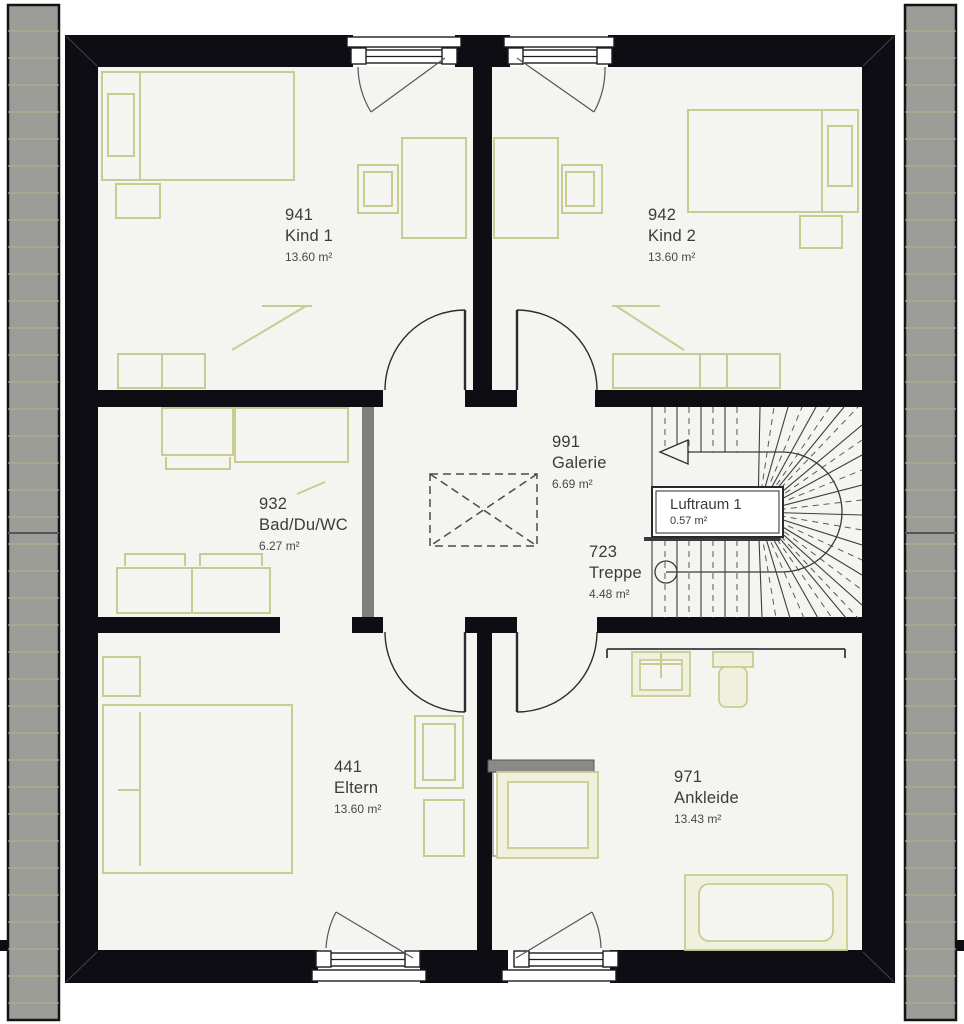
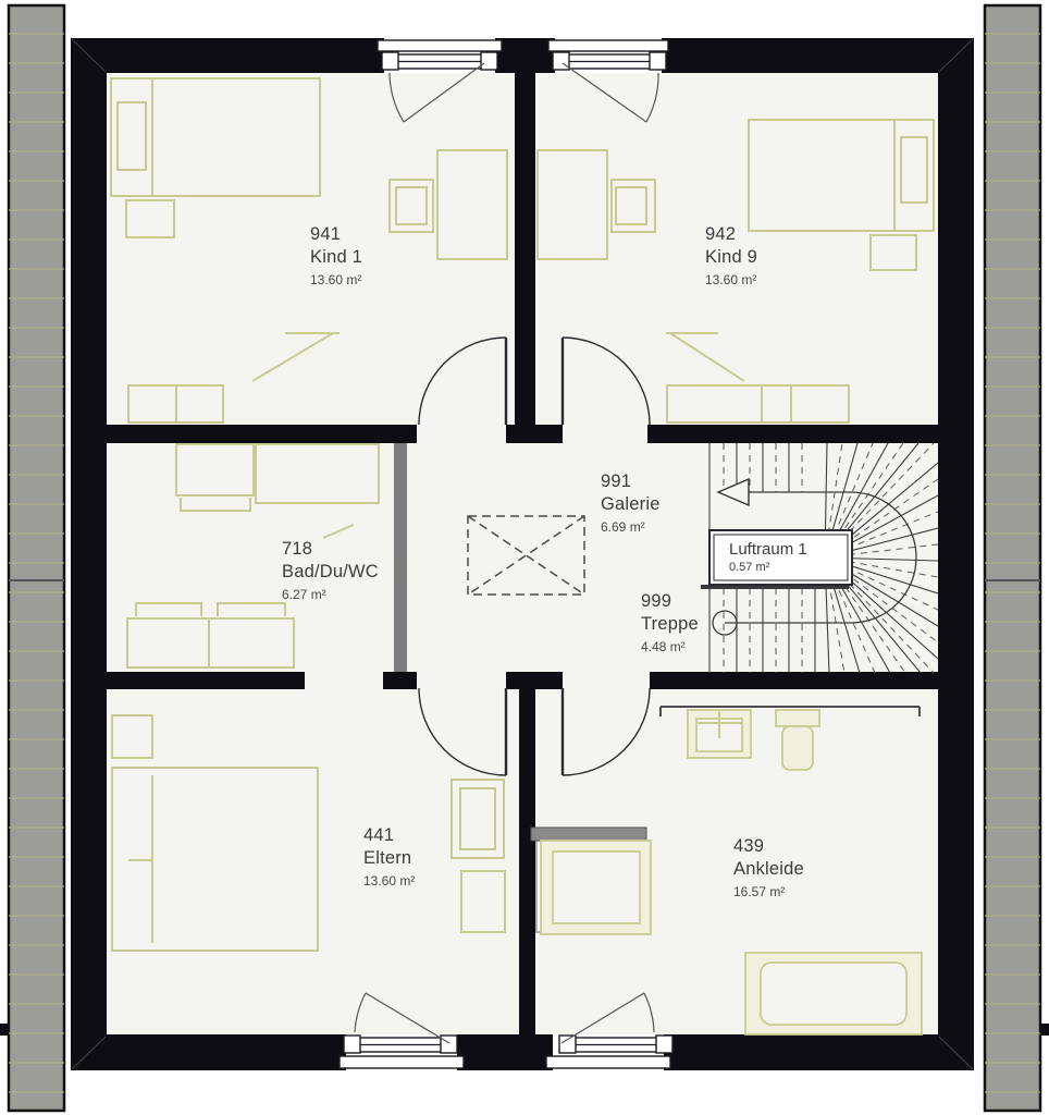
  941
  Kind 1
  13.60 m²
  942
- Kind 2
+ Kind 9
  13.60 m²
- 932
+ 718
  Bad/Du/WC
  6.27 m²
  991
  Galerie
  6.69 m²
- 723
+ 999
  Treppe
  4.48 m²
  441
  Eltern
  13.60 m²
- 971
+ 439
  Ankleide
- 13.43 m²
+ 16.57 m²
  Luftraum 1
  0.57 m²
